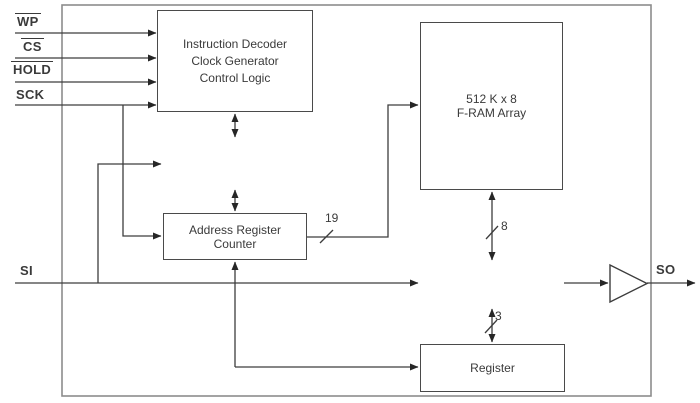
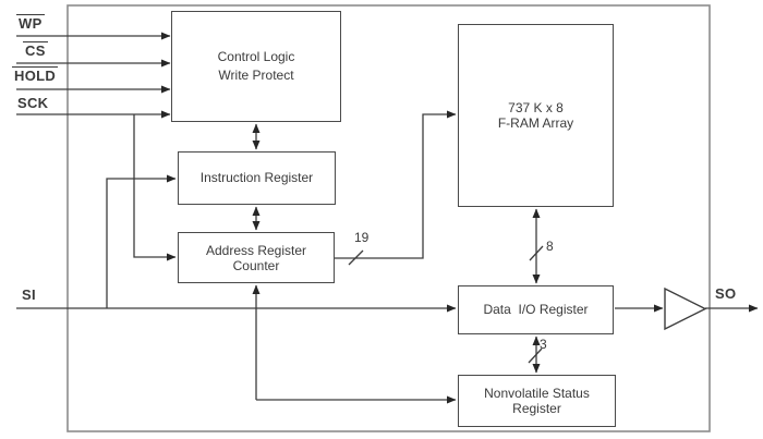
- Instruction Decoder
- Clock Generator
  Control Logic
+ Write Protect
+ Instruction Register
  Address Register
  Counter
- 512 K x 8
+ 737 K x 8
  F-RAM Array
+ Data I/O Register
+ Nonvolatile Status
  Register
  WP
  CS
  HOLD
  SCK
  SI
  SO
  19
  8
  3
